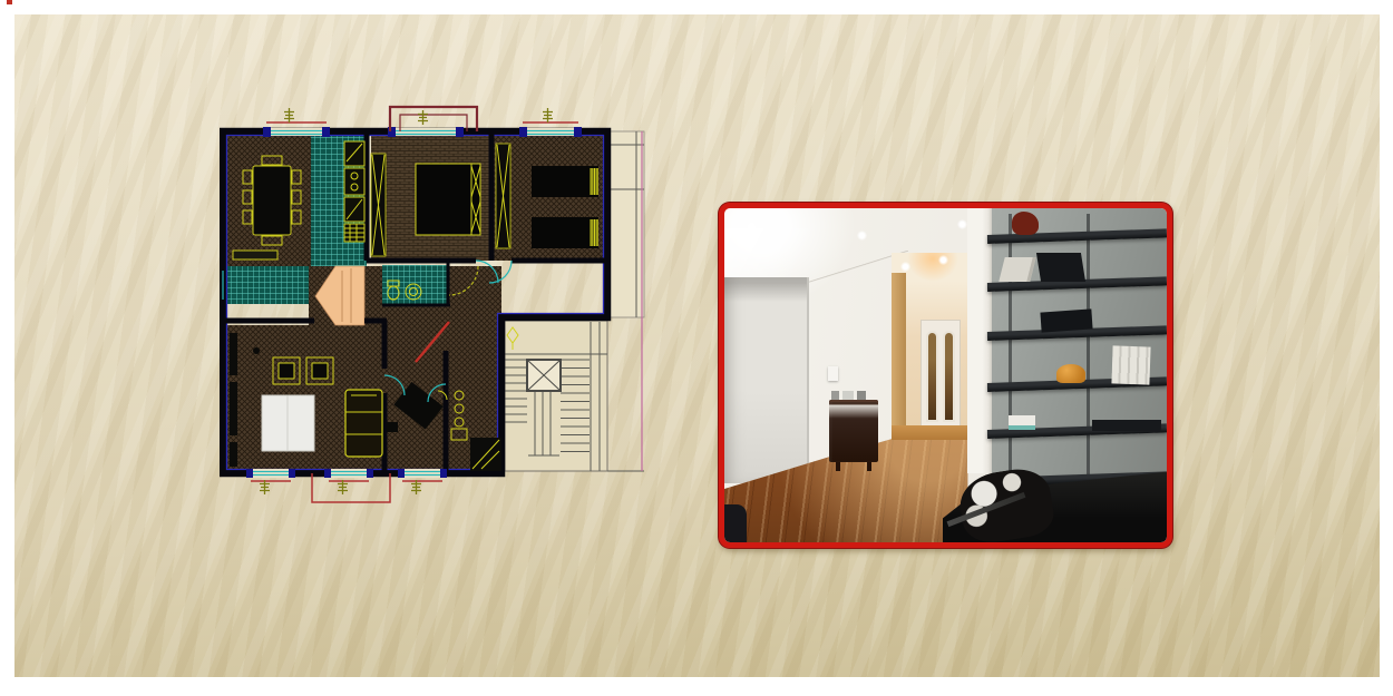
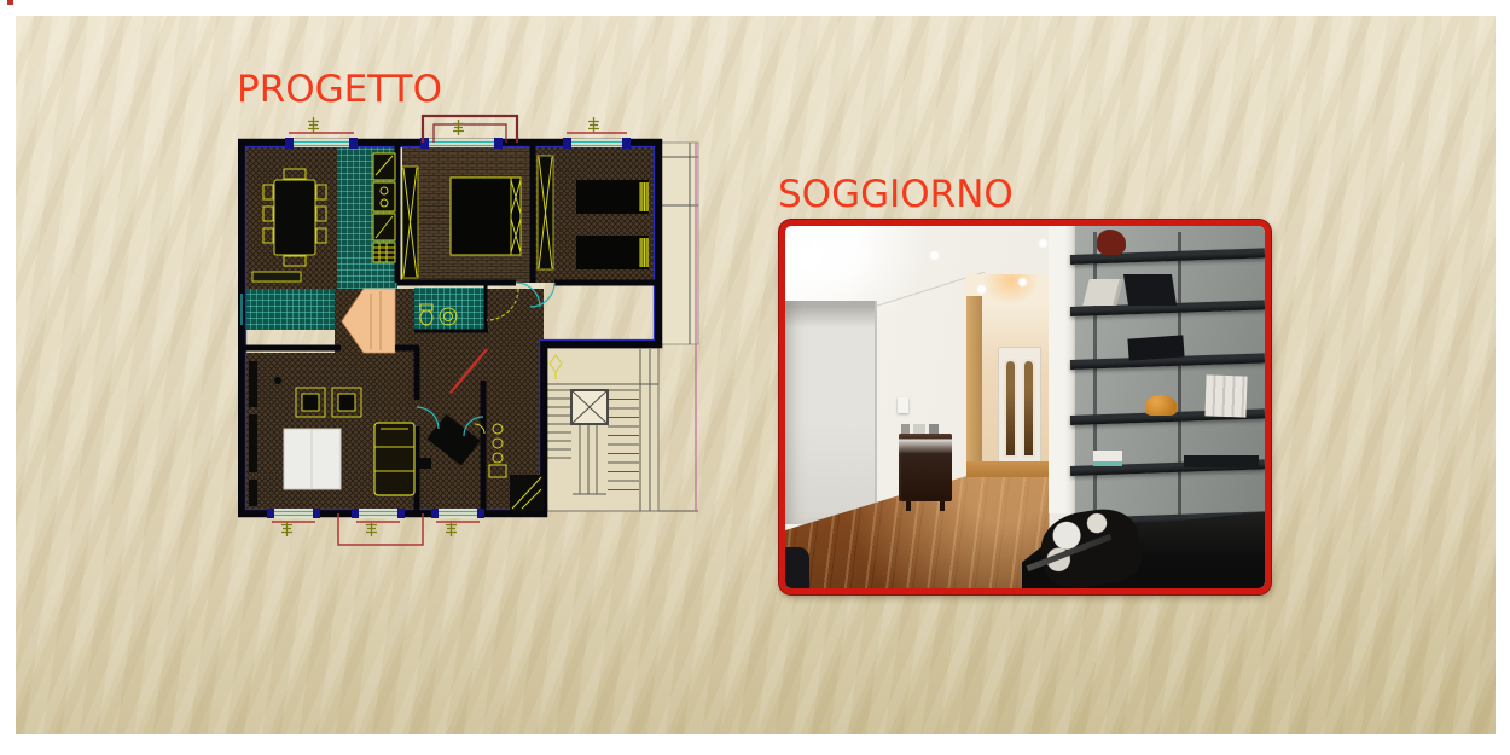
+ PROGETTO
+ SOGGIORNO
